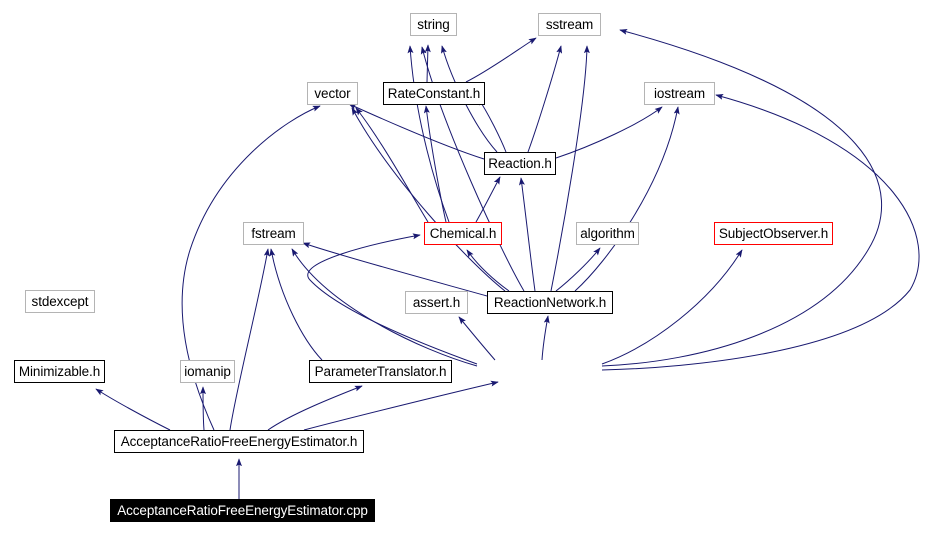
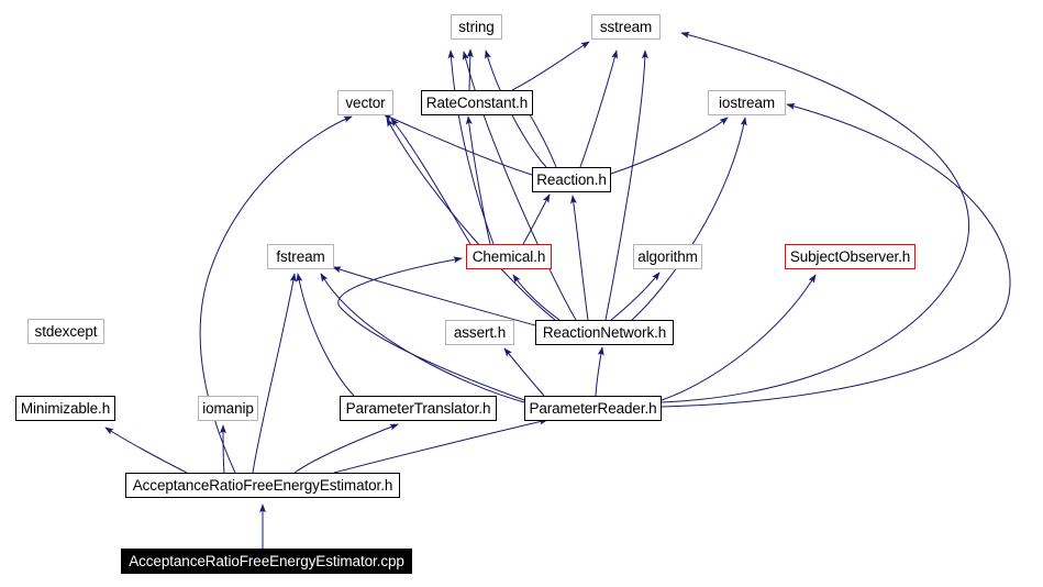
  string
  sstream
  vector
  RateConstant.h
  iostream
  Reaction.h
  fstream
  Chemical.h
  algorithm
  SubjectObserver.h
  stdexcept
  assert.h
  ReactionNetwork.h
  Minimizable.h
  iomanip
  ParameterTranslator.h
+ ParameterReader.h
  AcceptanceRatioFreeEnergyEstimator.h
  AcceptanceRatioFreeEnergyEstimator.cpp
